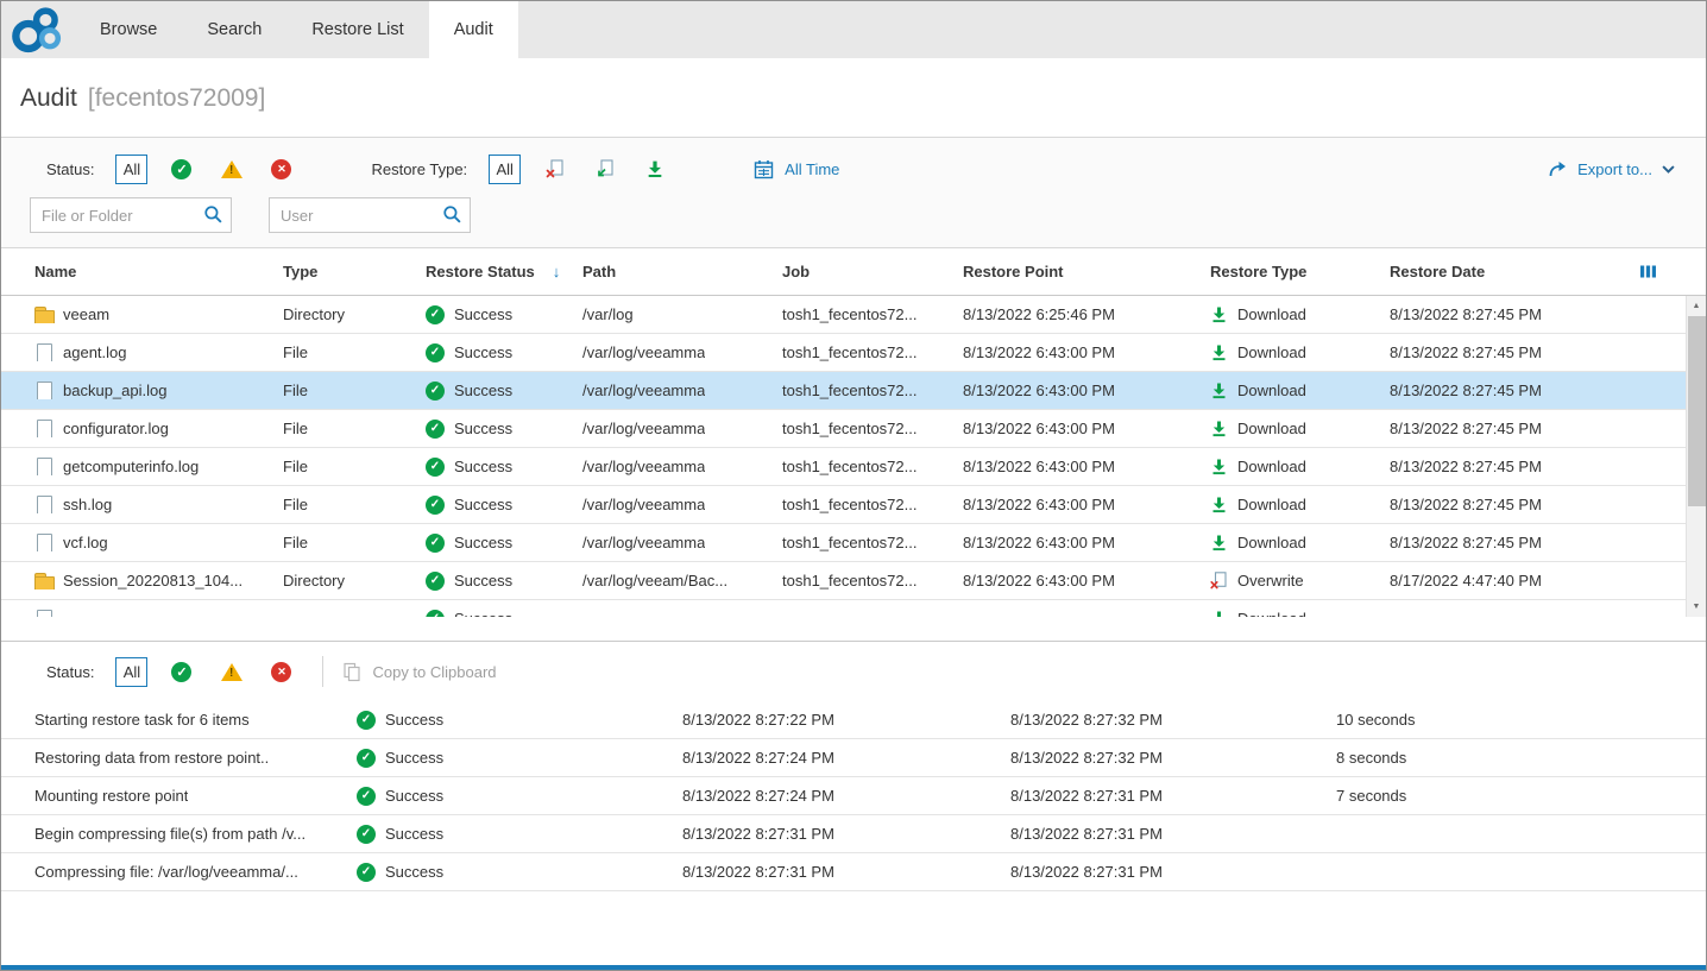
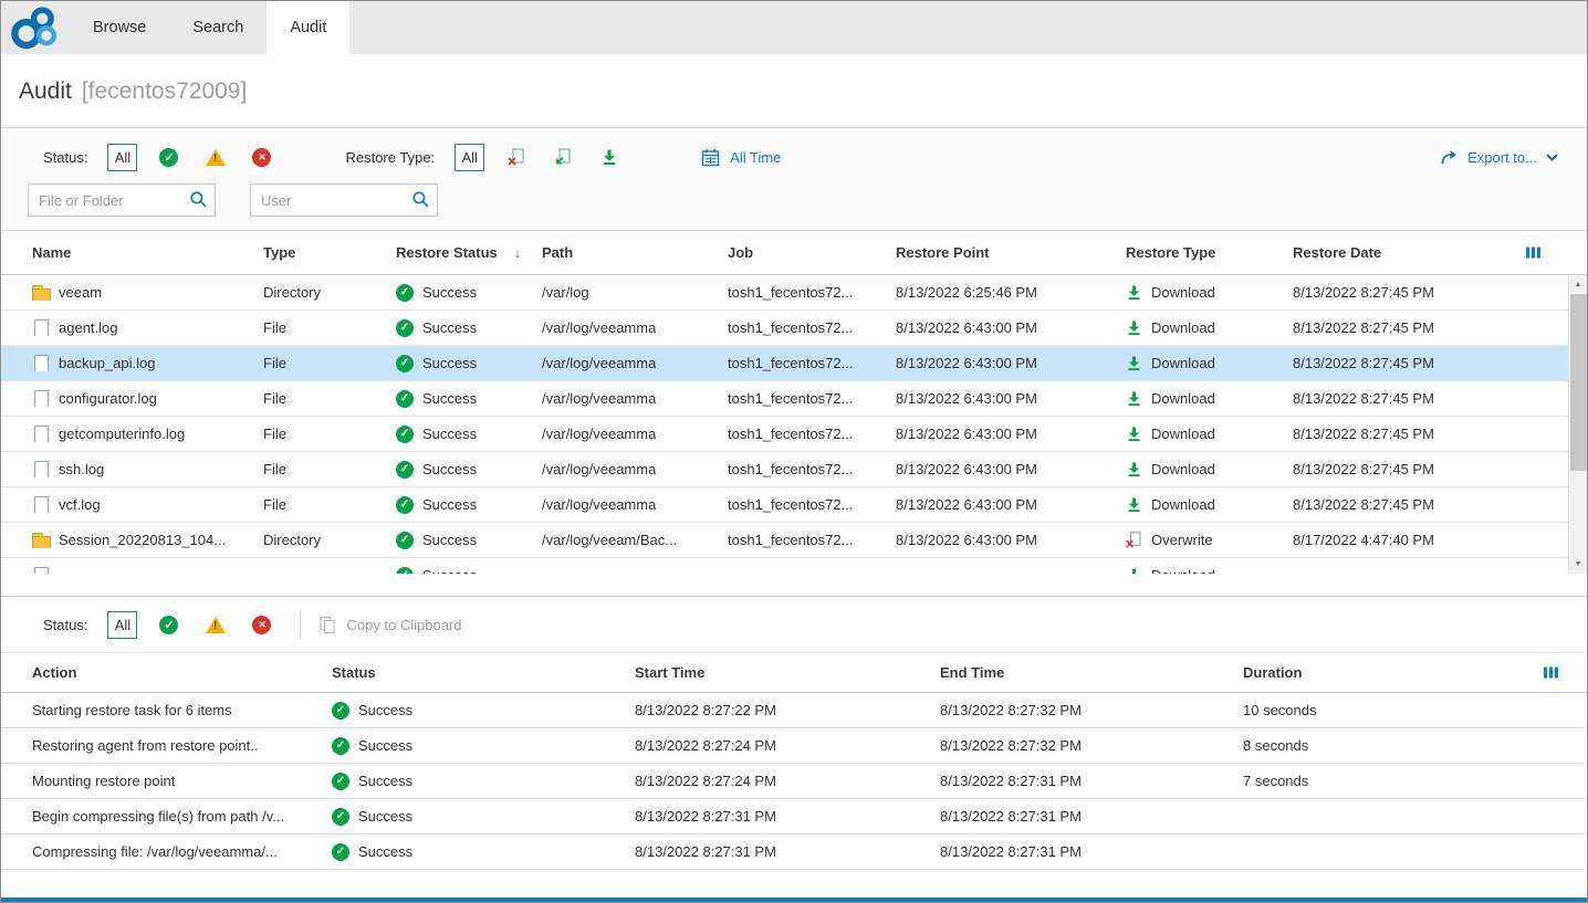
  Browse
  Search
- Restore List
  Audit
  Audit [fecentos72009]
  Status:
  All
  Restore Type:
  All
  All Time
  Export to...
  File or Folder
  User
  Name
  Type
  Restore Status
  ↓
  Path
  Job
  Restore Point
  Restore Type
  Restore Date
  veeam
  Directory
  Success
  /var/log
  tosh1_fecentos72...
  8/13/2022 6:25:46 PM
  Download
  8/13/2022 8:27:45 PM
  agent.log
  File
  Success
  /var/log/veeamma
  tosh1_fecentos72...
  8/13/2022 6:43:00 PM
  Download
  8/13/2022 8:27:45 PM
  backup_api.log
  File
  Success
  /var/log/veeamma
  tosh1_fecentos72...
  8/13/2022 6:43:00 PM
  Download
  8/13/2022 8:27:45 PM
  configurator.log
  File
  Success
  /var/log/veeamma
  tosh1_fecentos72...
  8/13/2022 6:43:00 PM
  Download
  8/13/2022 8:27:45 PM
  getcomputerinfo.log
  File
  Success
  /var/log/veeamma
  tosh1_fecentos72...
  8/13/2022 6:43:00 PM
  Download
  8/13/2022 8:27:45 PM
  ssh.log
  File
  Success
  /var/log/veeamma
  tosh1_fecentos72...
  8/13/2022 6:43:00 PM
  Download
  8/13/2022 8:27:45 PM
  vcf.log
  File
  Success
  /var/log/veeamma
  tosh1_fecentos72...
  8/13/2022 6:43:00 PM
  Download
  8/13/2022 8:27:45 PM
  Session_20220813_104...
  Directory
  Success
  /var/log/veeam/Bac...
  tosh1_fecentos72...
  8/13/2022 6:43:00 PM
  Overwrite
  8/17/2022 4:47:40 PM
  Status:
  All
  Copy to Clipboard
+ Action
+ Status
+ Start Time
+ End Time
+ Duration
  Starting restore task for 6 items
  Success
  8/13/2022 8:27:22 PM
  8/13/2022 8:27:32 PM
  10 seconds
- Restoring data from restore point..
+ Restoring agent from restore point..
  Success
  8/13/2022 8:27:24 PM
  8/13/2022 8:27:32 PM
  8 seconds
  Mounting restore point
  Success
  8/13/2022 8:27:24 PM
  8/13/2022 8:27:31 PM
  7 seconds
  Begin compressing file(s) from path /v...
  Success
  8/13/2022 8:27:31 PM
  8/13/2022 8:27:31 PM
  Compressing file: /var/log/veeamma/...
  Success
  8/13/2022 8:27:31 PM
  8/13/2022 8:27:31 PM
